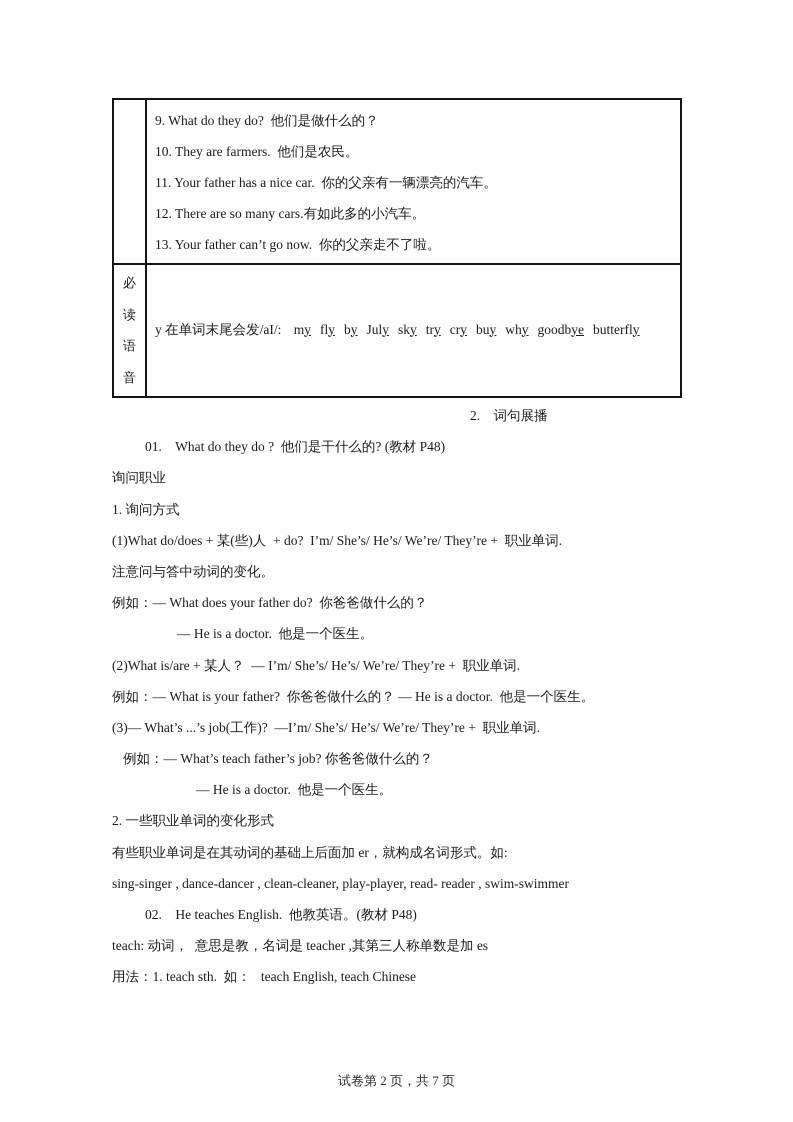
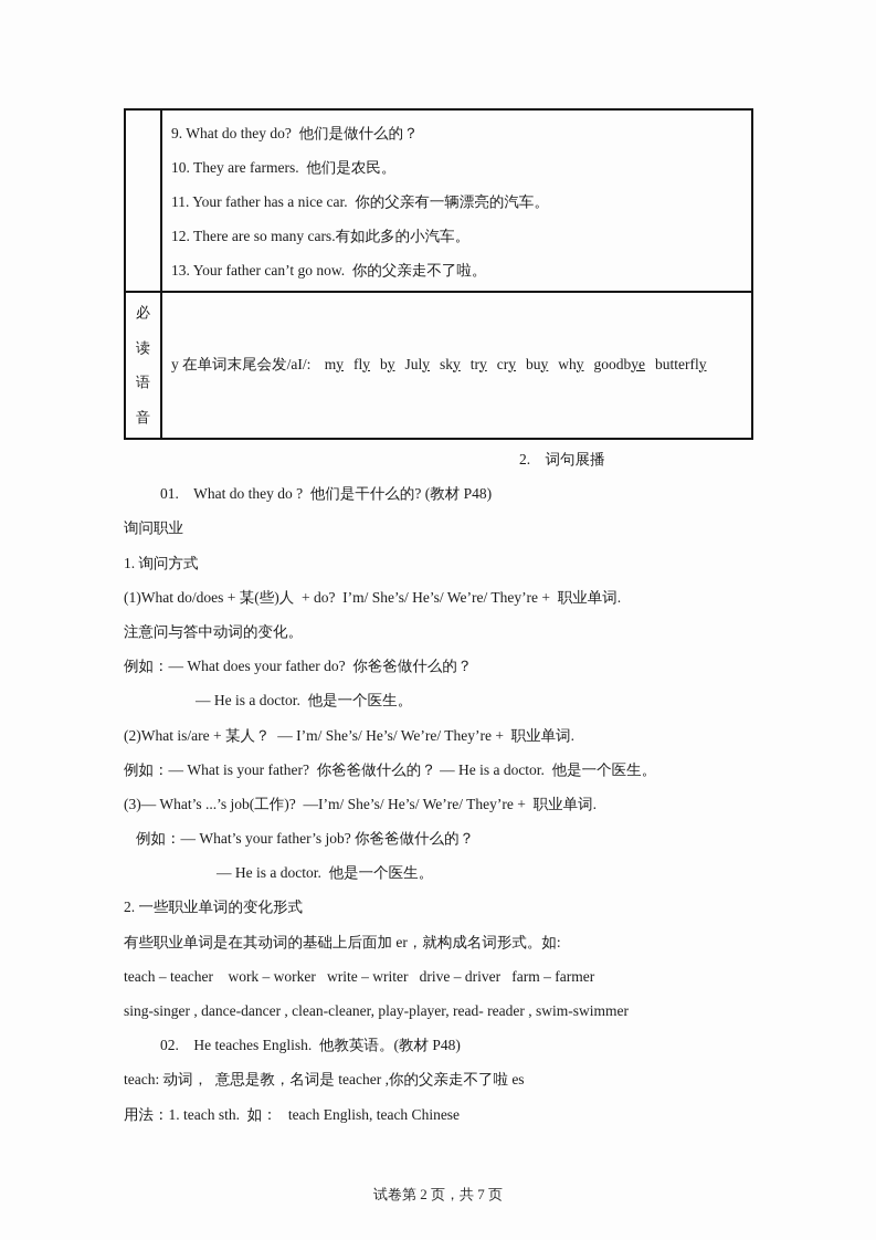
  9. What do they do? 他们是做什么的？
  10. They are farmers. 他们是农民。
  11. Your father has a nice car. 你的父亲有一辆漂亮的汽车。
  12. There are so many cars.有如此多的小汽车。
  13. Your father can’t go now. 你的父亲走不了啦。
  必
  读
  语
  音
  y 在单词末尾会发/aI/: my fly by July sky try cry buy why goodbye butterfly
  2. 词句展播
  01. What do they do ? 他们是干什么的? (教材 P48)
  询问职业
  1. 询问方式
  (1)What do/does + 某(些)人 + do? I’m/ She’s/ He’s/ We’re/ They’re + 职业单词.
  注意问与答中动词的变化。
  例如：— What does your father do? 你爸爸做什么的？
  — He is a doctor. 他是一个医生。
  (2)What is/are + 某人？ — I’m/ She’s/ He’s/ We’re/ They’re + 职业单词.
  例如：— What is your father? 你爸爸做什么的？ — He is a doctor. 他是一个医生。
  (3)— What’s ...’s job(工作)? —I’m/ She’s/ He’s/ We’re/ They’re + 职业单词.
- 例如：— What’s teach father’s job? 你爸爸做什么的？
+ 例如：— What’s your father’s job? 你爸爸做什么的？
  — He is a doctor. 他是一个医生。
  2. 一些职业单词的变化形式
  有些职业单词是在其动词的基础上后面加 er，就构成名词形式。如:
+ teach – teacher work – worker write – writer drive – driver farm – farmer
  sing-singer , dance-dancer , clean-cleaner, play-player, read- reader , swim-swimmer
  02. He teaches English. 他教英语。(教材 P48)
- teach: 动词， 意思是教，名词是 teacher ,其第三人称单数是加 es
+ teach: 动词， 意思是教，名词是 teacher ,你的父亲走不了啦 es
  用法：1. teach sth. 如： teach English, teach Chinese
  试卷第 2 页，共 7 页
